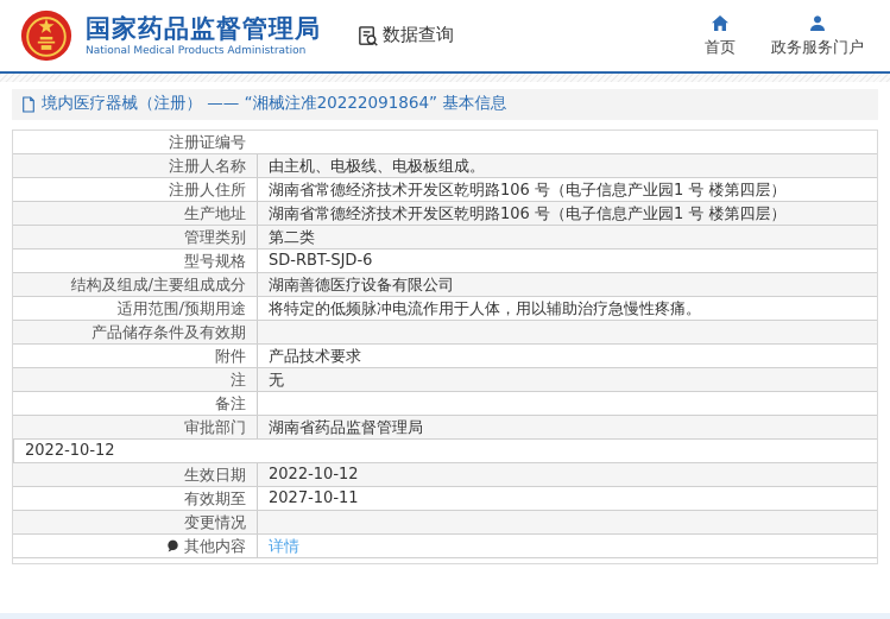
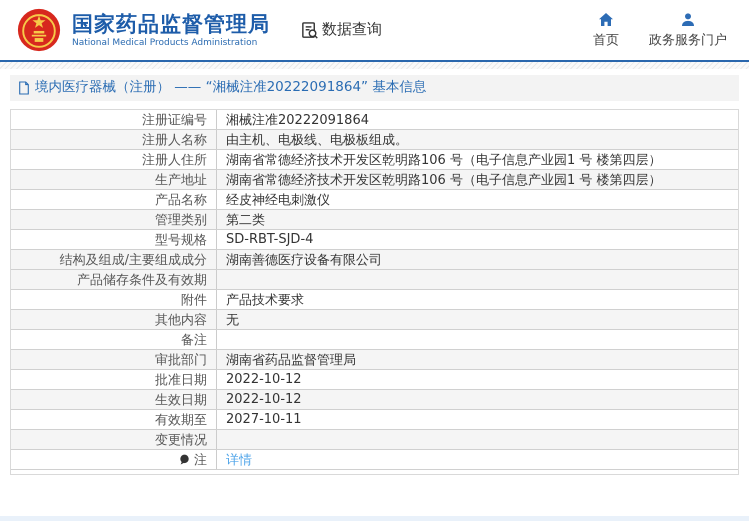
  国家药品监督管理局
  National Medical Products Administration
  数据查询
  首页
  政务服务门户
  境内医疗器械（注册） —— “湘械注准20222091864” 基本信息
  注册证编号
+ 湘械注准20222091864
  注册人名称
  由主机、电极线、电极板组成。
  注册人住所
  湖南省常德经济技术开发区乾明路106 号（电子信息产业园1 号 楼第四层）
  生产地址
  湖南省常德经济技术开发区乾明路106 号（电子信息产业园1 号 楼第四层）
+ 产品名称
+ 经皮神经电刺激仪
  管理类别
  第二类
  型号规格
- SD-RBT-SJD-6
+ SD-RBT-SJD-4
  结构及组成/主要组成成分
  湖南善德医疗设备有限公司
- 适用范围/预期用途
- 将特定的低频脉冲电流作用于人体，用以辅助治疗急慢性疼痛。
  产品储存条件及有效期
  附件
  产品技术要求
- 注
+ 其他内容
  无
  备注
  审批部门
  湖南省药品监督管理局
+ 批准日期
  2022-10-12
  生效日期
  2022-10-12
  有效期至
  2027-10-11
  变更情况
- 其他内容
+ 注
  详情
